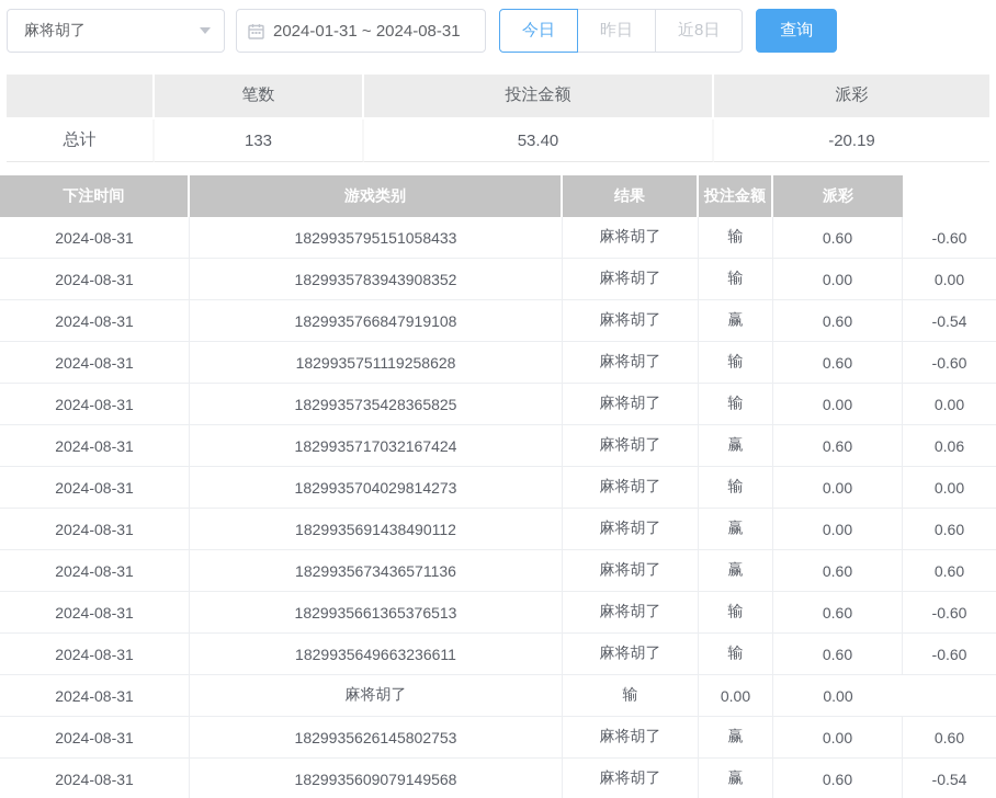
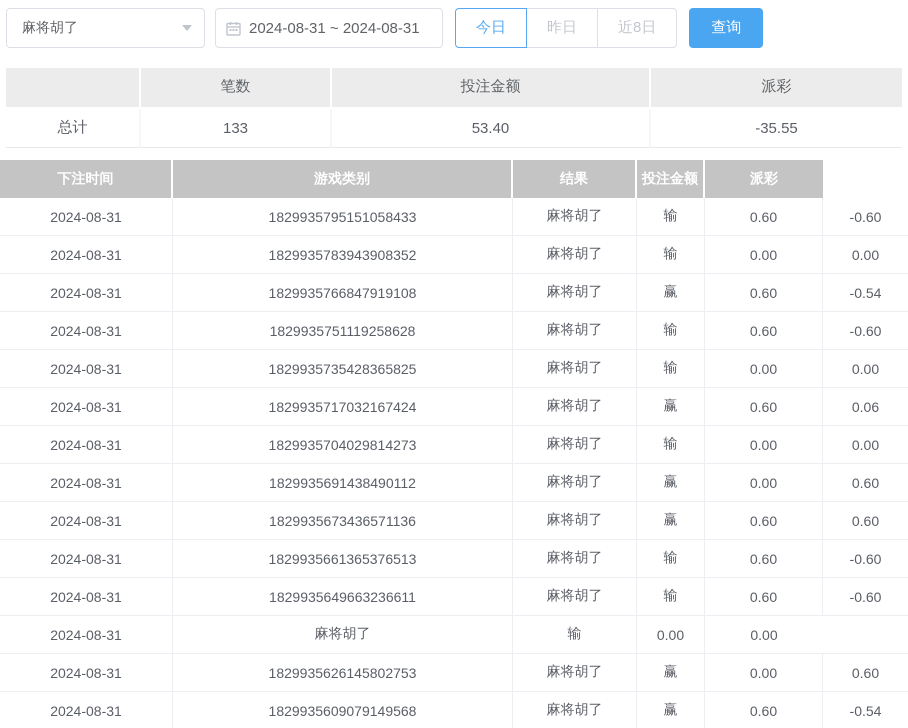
  麻将胡了
- 2024-01-31 ~ 2024-08-31
+ 2024-08-31 ~ 2024-08-31
  今日
  昨日
  近8日
  查询
  笔数
  投注金额
  派彩
  总计
  133
  53.40
- -20.19
+ -35.55
  下注时间
  游戏类别
  结果
  投注金额
  派彩
  2024-08-31
  1829935795151058433
  麻将胡了
  输
  0.60
  -0.60
  2024-08-31
  1829935783943908352
  麻将胡了
  输
  0.00
  0.00
  2024-08-31
  1829935766847919108
  麻将胡了
  赢
  0.60
  -0.54
  2024-08-31
  1829935751119258628
  麻将胡了
  输
  0.60
  -0.60
  2024-08-31
  1829935735428365825
  麻将胡了
  输
  0.00
  0.00
  2024-08-31
  1829935717032167424
  麻将胡了
  赢
  0.60
  0.06
  2024-08-31
  1829935704029814273
  麻将胡了
  输
  0.00
  0.00
  2024-08-31
  1829935691438490112
  麻将胡了
  赢
  0.00
  0.60
  2024-08-31
  1829935673436571136
  麻将胡了
  赢
  0.60
  0.60
  2024-08-31
  1829935661365376513
  麻将胡了
  输
  0.60
  -0.60
  2024-08-31
  1829935649663236611
  麻将胡了
  输
  0.60
  -0.60
  2024-08-31
  麻将胡了
  输
  0.00
  0.00
  2024-08-31
  1829935626145802753
  麻将胡了
  赢
  0.00
  0.60
  2024-08-31
  1829935609079149568
  麻将胡了
  赢
  0.60
  -0.54
